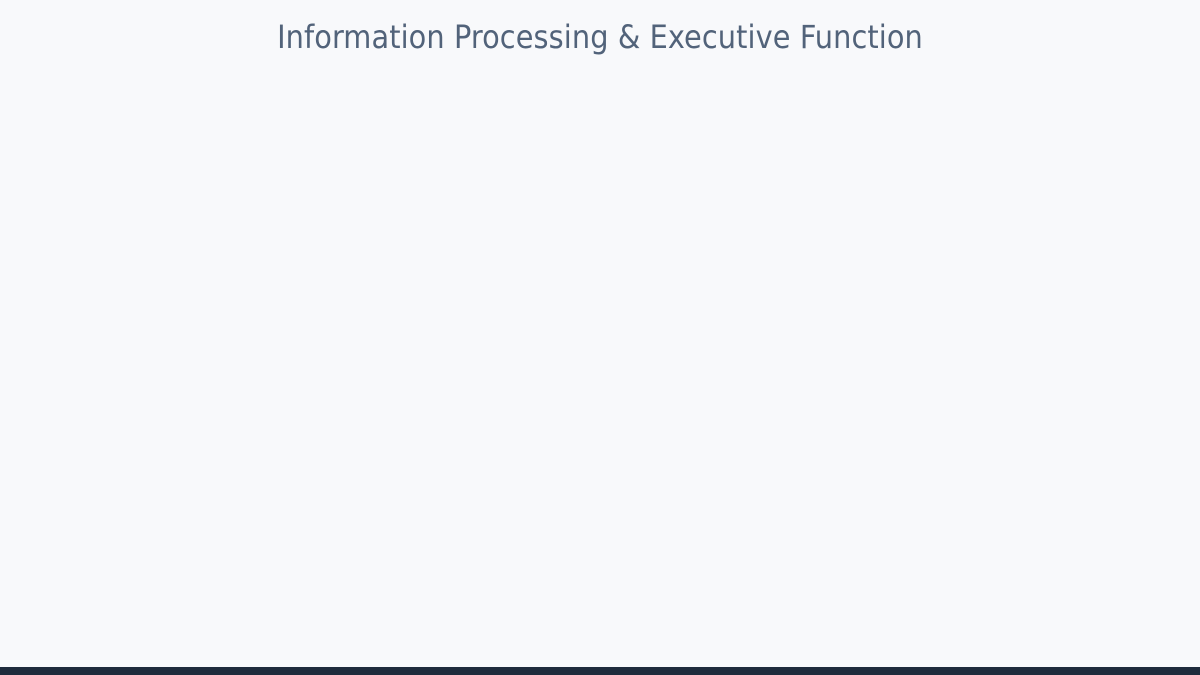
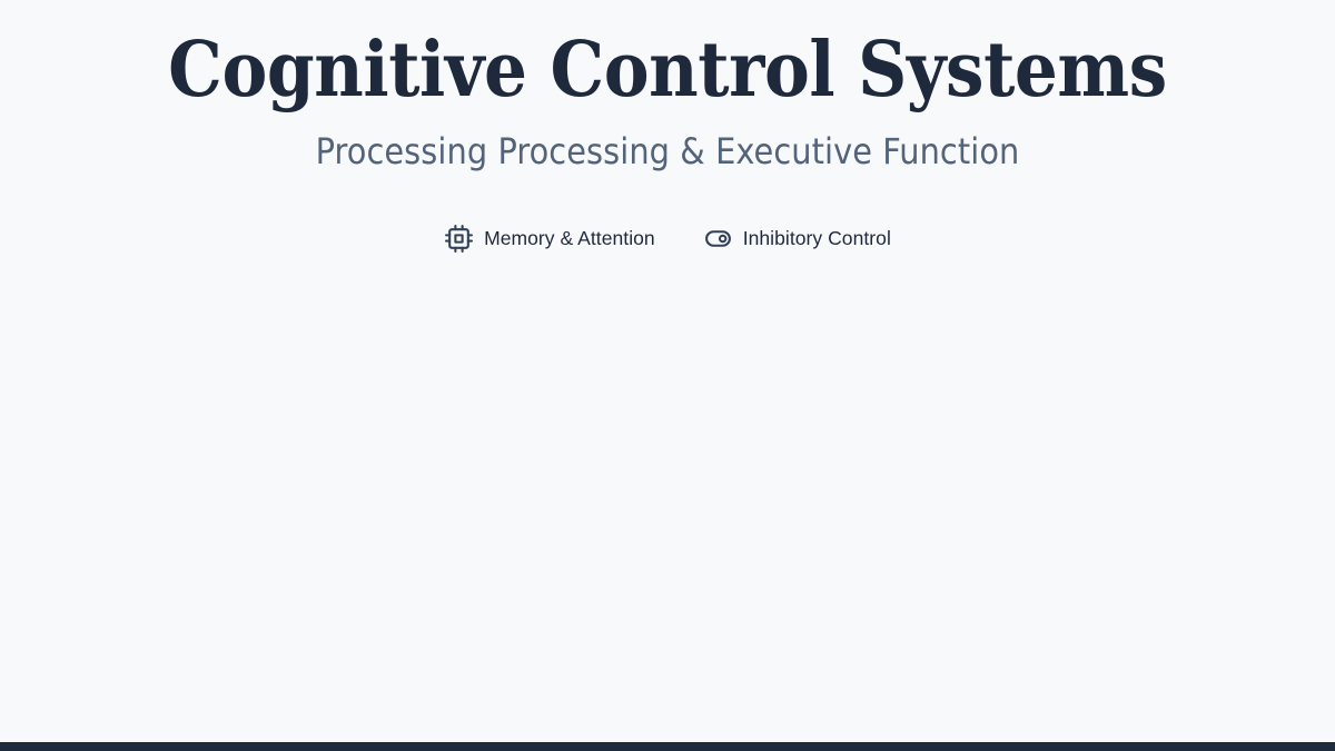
+ Cognitive Control Systems
- Information Processing & Executive Function
+ Processing Processing & Executive Function
+ Memory & Attention
+ Inhibitory Control
